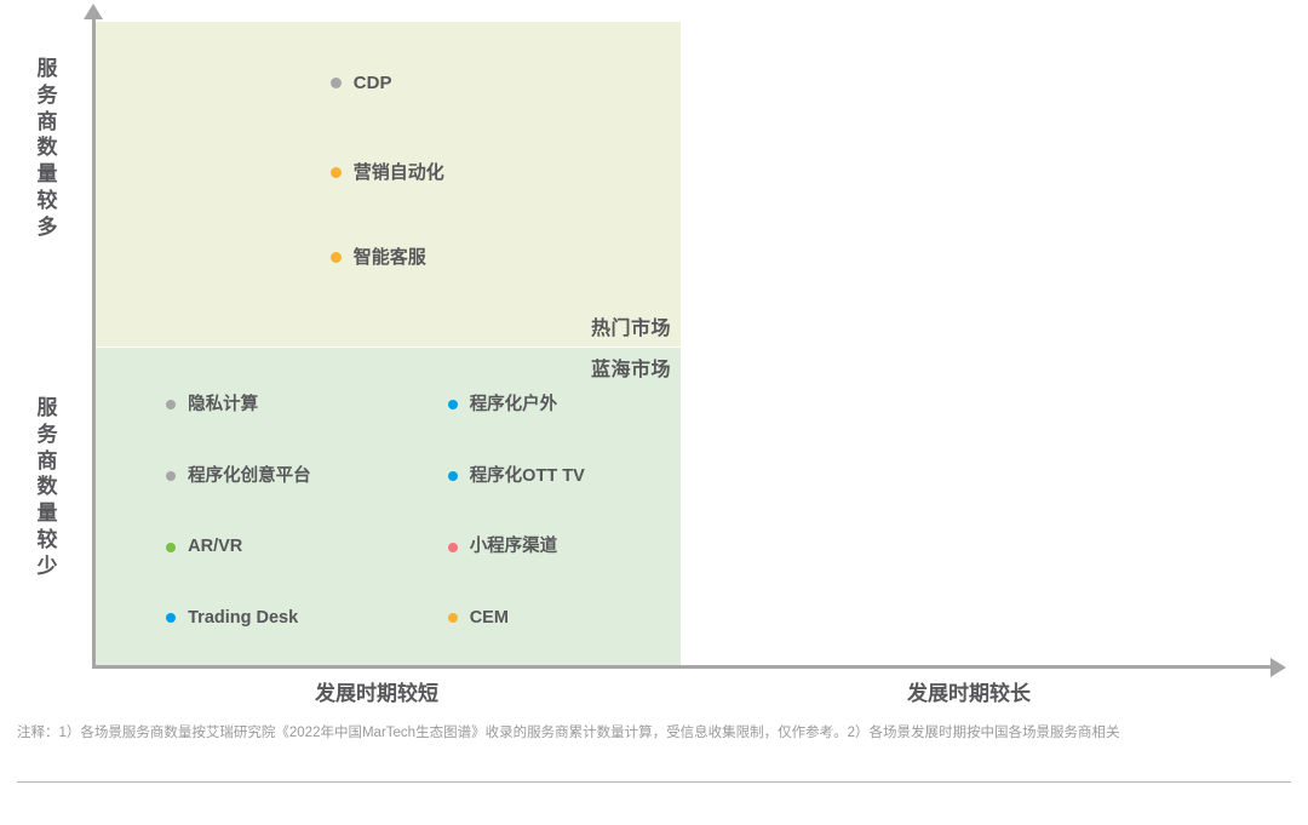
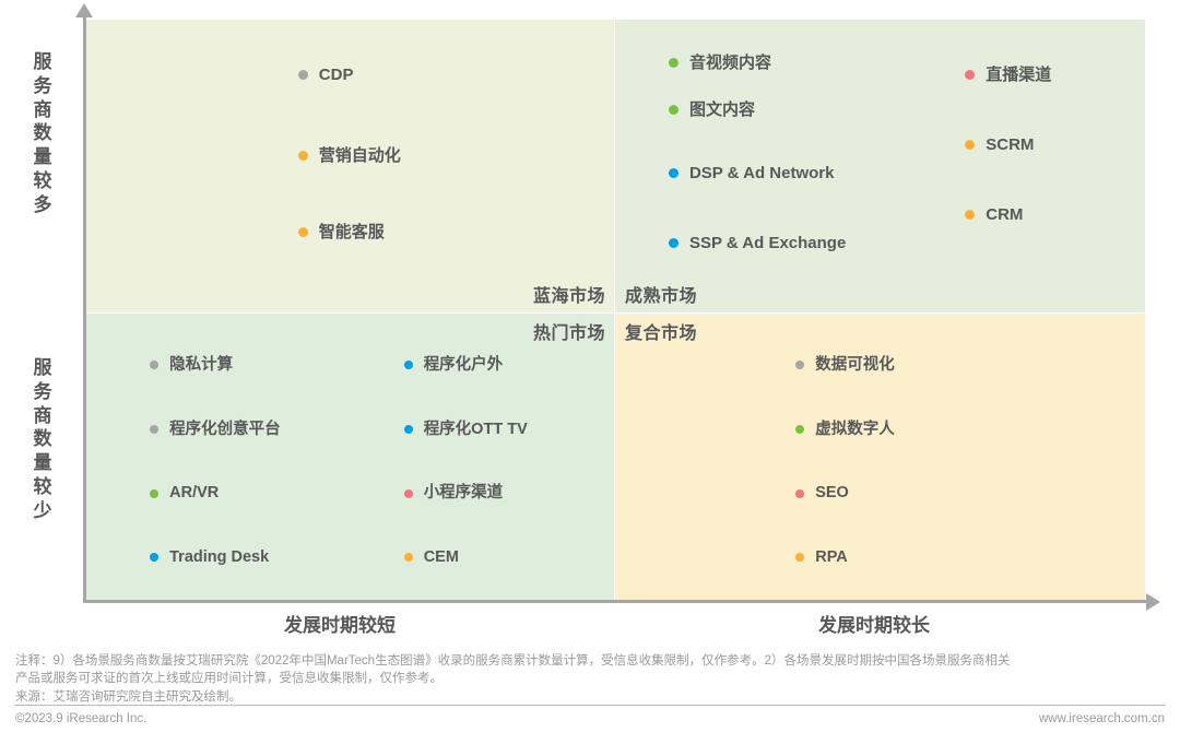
- 热门市场
+ 蓝海市场
  CDP
  营销自动化
  智能客服
+ 成熟市场
+ 音视频内容
+ 图文内容
+ DSP & Ad Network
+ SSP & Ad Exchange
+ 直播渠道
+ SCRM
+ CRM
- 蓝海市场
+ 热门市场
  隐私计算
  程序化创意平台
  AR/VR
  Trading Desk
  程序化户外
  程序化OTT TV
  小程序渠道
  CEM
+ 复合市场
+ 数据可视化
+ 虚拟数字人
+ SEO
+ RPA
  服
  务
  商
  数
  量
  较
  多
  服
  务
  商
  数
  量
  较
  少
  发展时期较短
  发展时期较长
- 注释：1）各场景服务商数量按艾瑞研究院《2022年中国MarTech生态图谱》收录的服务商累计数量计算，受信息收集限制，仅作参考。2）各场景发展时期按中国各场景服务商相关
+ 注释：9）各场景服务商数量按艾瑞研究院《2022年中国MarTech生态图谱》收录的服务商累计数量计算，受信息收集限制，仅作参考。2）各场景发展时期按中国各场景服务商相关
+ 产品或服务可求证的首次上线或应用时间计算，受信息收集限制，仅作参考。
+ 来源：艾瑞咨询研究院自主研究及绘制。
+ ©2023.9 iResearch Inc.
+ www.iresearch.com.cn
